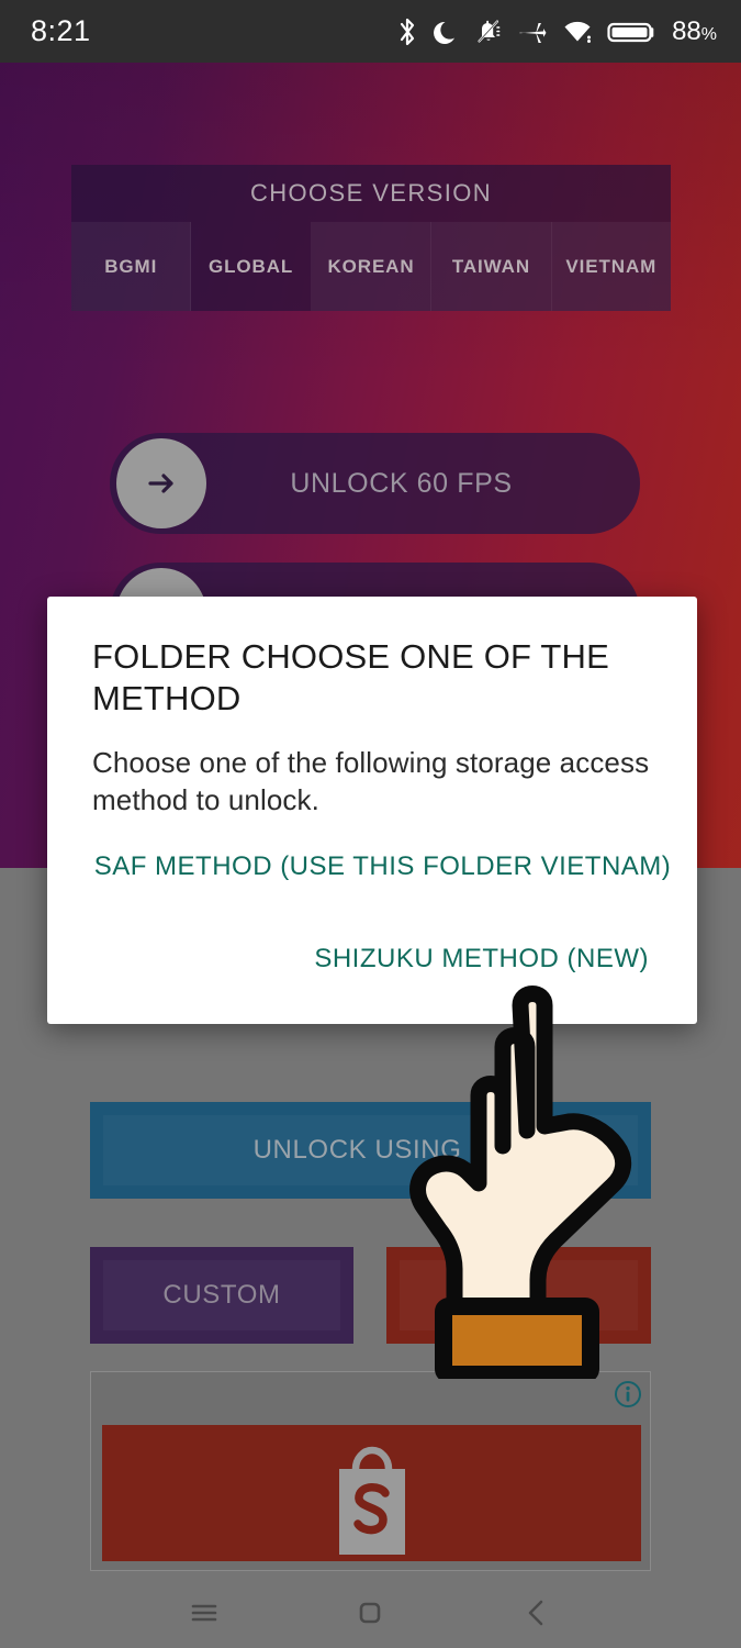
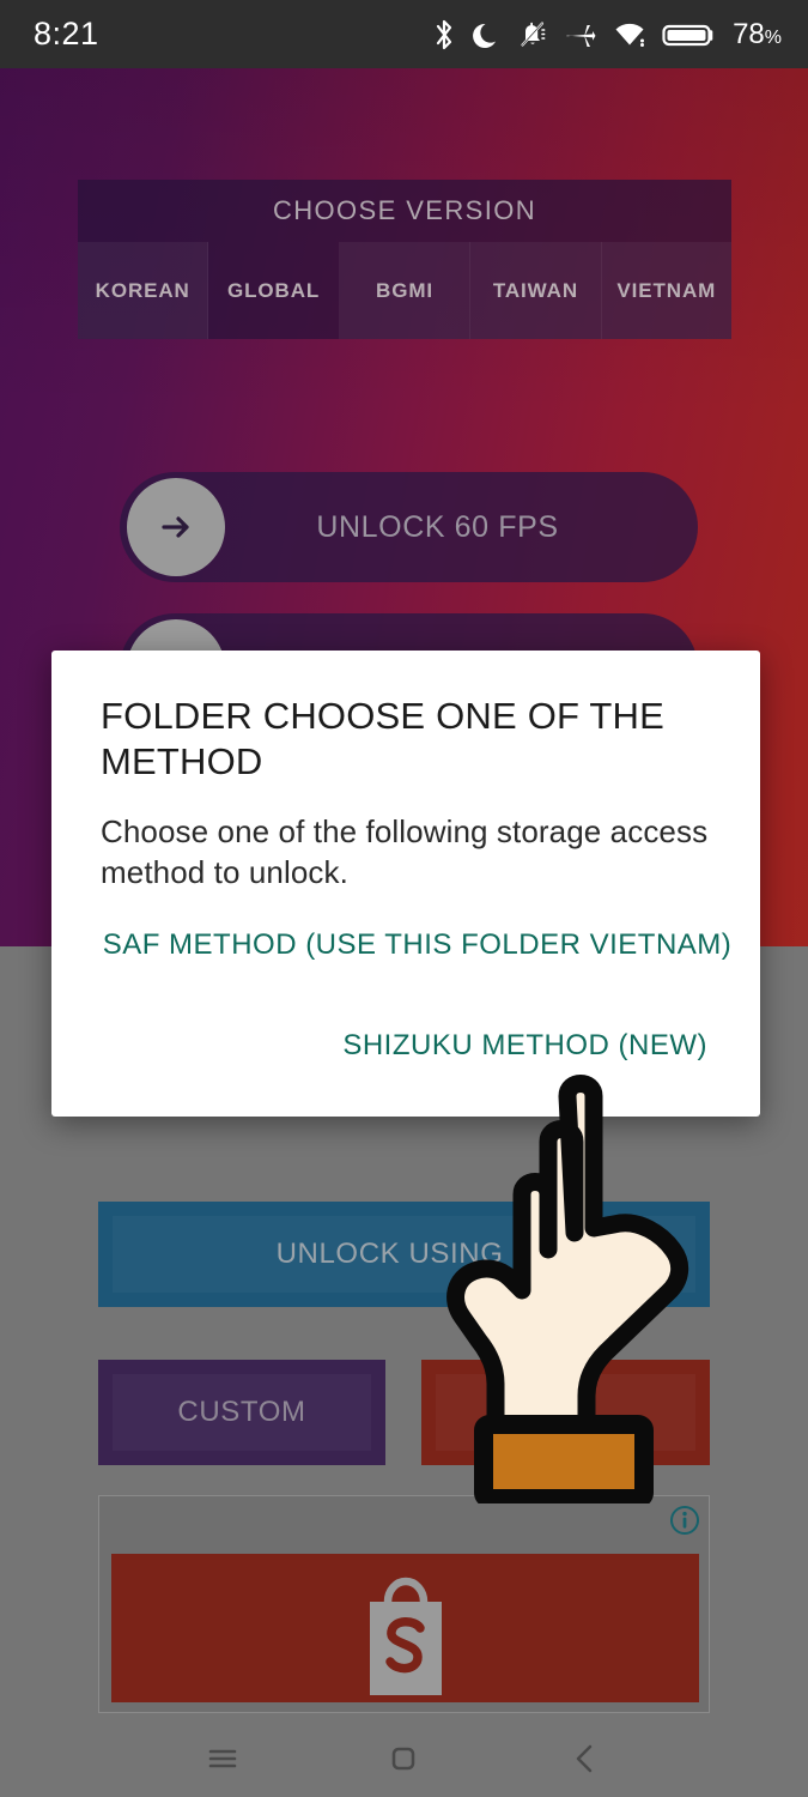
  8:21
- 88%
+ 78%
  CHOOSE VERSION
- BGMI
+ KOREAN
  GLOBAL
- KOREAN
+ BGMI
  TAIWAN
  VIETNAM
  UNLOCK 60 FPS
  UNLOCK USING
  CUSTOM
  FOLDER CHOOSE ONE OF THE METHOD
  Choose one of the following storage access method to unlock.
  SAF METHOD (USE THIS FOLDER VIETNAM)
  SHIZUKU METHOD (NEW)
